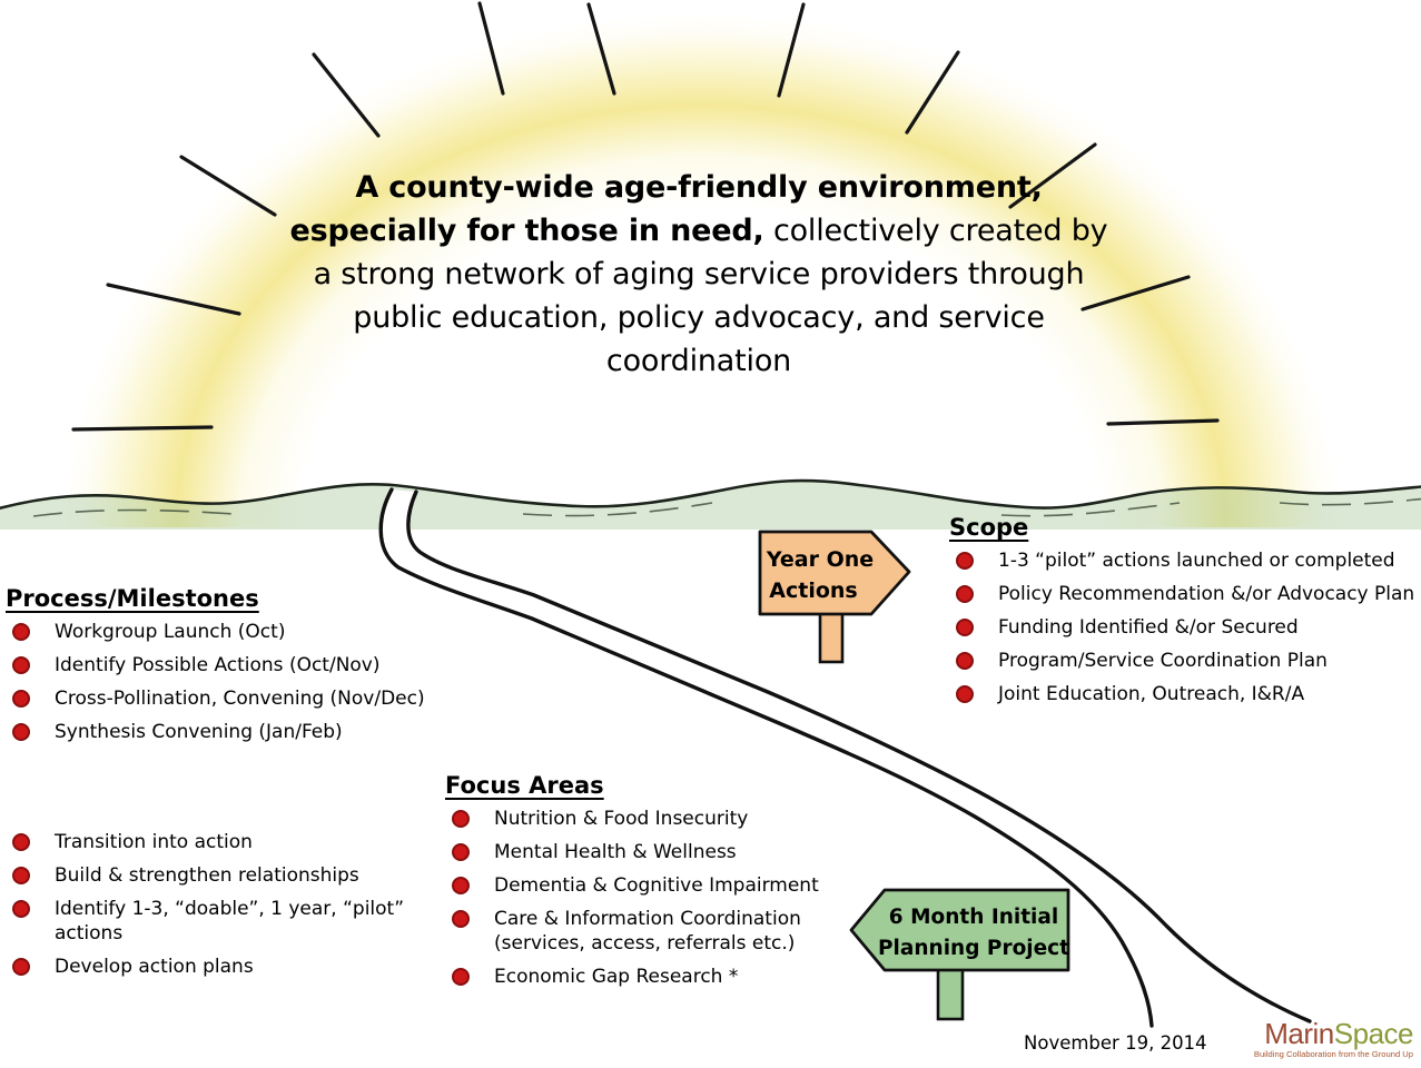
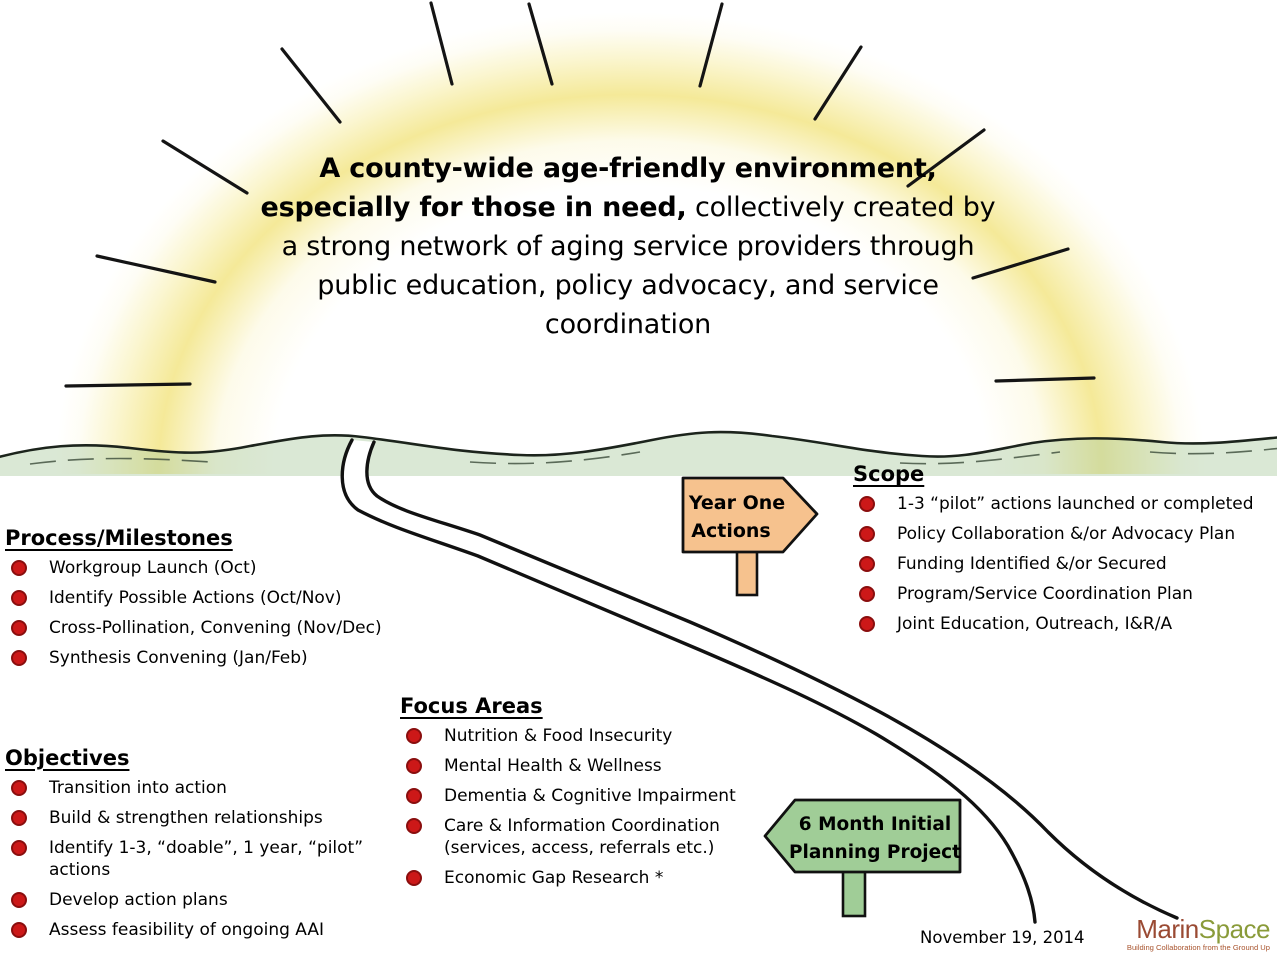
  Year One
  Actions
  6 Month Initial
  Planning Project
  A county-wide age-friendly environment, especially for those in need, collectively created by a strong network of aging service providers through public education, policy advocacy, and service coordination
  Process/Milestones
  Workgroup Launch (Oct)
  Identify Possible Actions (Oct/Nov)
  Cross-Pollination, Convening (Nov/Dec)
  Synthesis Convening (Jan/Feb)
+ Objectives
  Transition into action
  Build & strengthen relationships
  Identify 1-3, “doable”, 1 year, “pilot” actions
  Develop action plans
+ Assess feasibility of ongoing AAI
  Focus Areas
  Nutrition & Food Insecurity
  Mental Health & Wellness
  Dementia & Cognitive Impairment
  Care & Information Coordination (services, access, referrals etc.)
  Economic Gap Research *
  Scope
  1-3 “pilot” actions launched or completed
- Policy Recommendation &/or Advocacy Plan
+ Policy Collaboration &/or Advocacy Plan
  Funding Identified &/or Secured
  Program/Service Coordination Plan
  Joint Education, Outreach, I&R/A
  November 19, 2014
  MarinSpace
  Building Collaboration from the Ground Up
